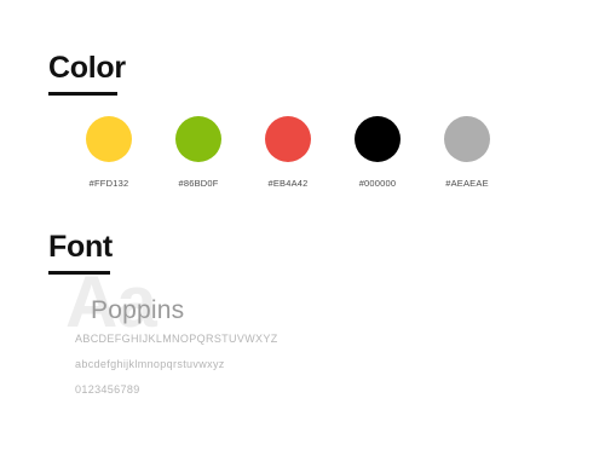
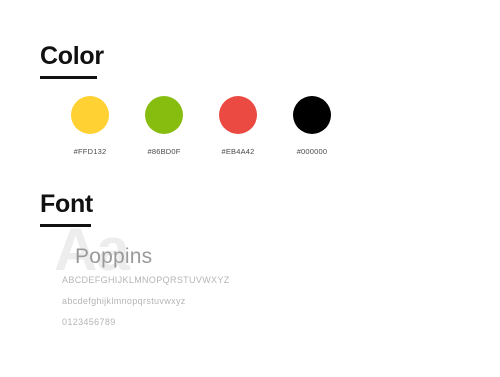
  Color
  #FFD132
  #86BD0F
  #EB4A42
  #000000
- #AEAEAE
  Font
  Aa
  Poppins
  ABCDEFGHIJKLMNOPQRSTUVWXYZ
  abcdefghijklmnopqrstuvwxyz
  0123456789
